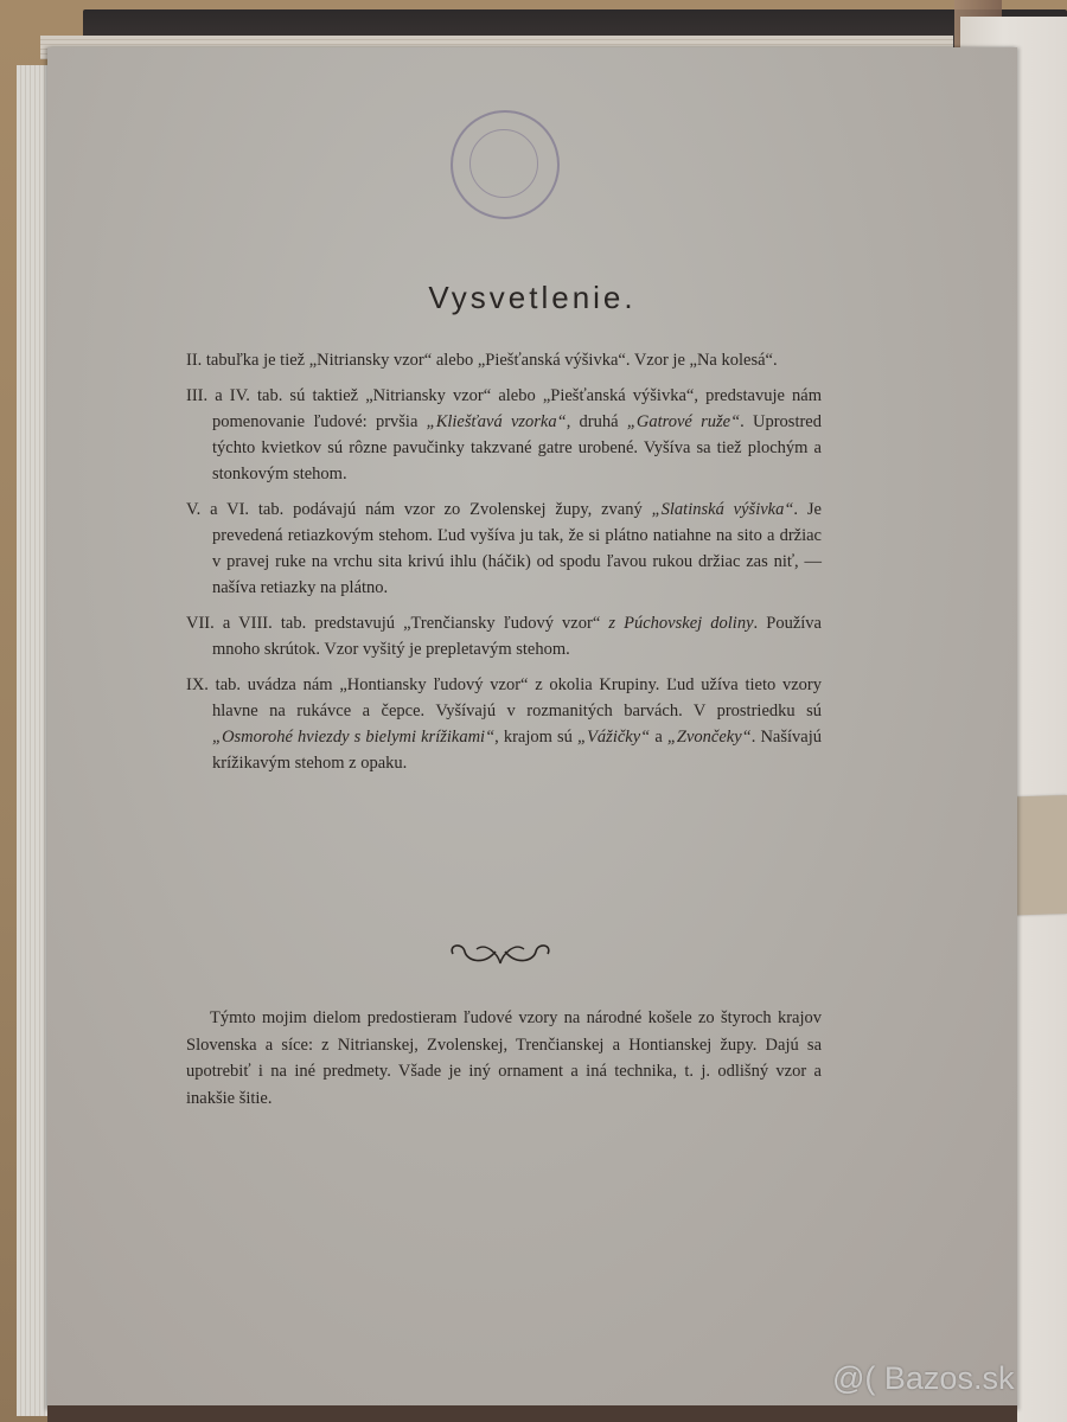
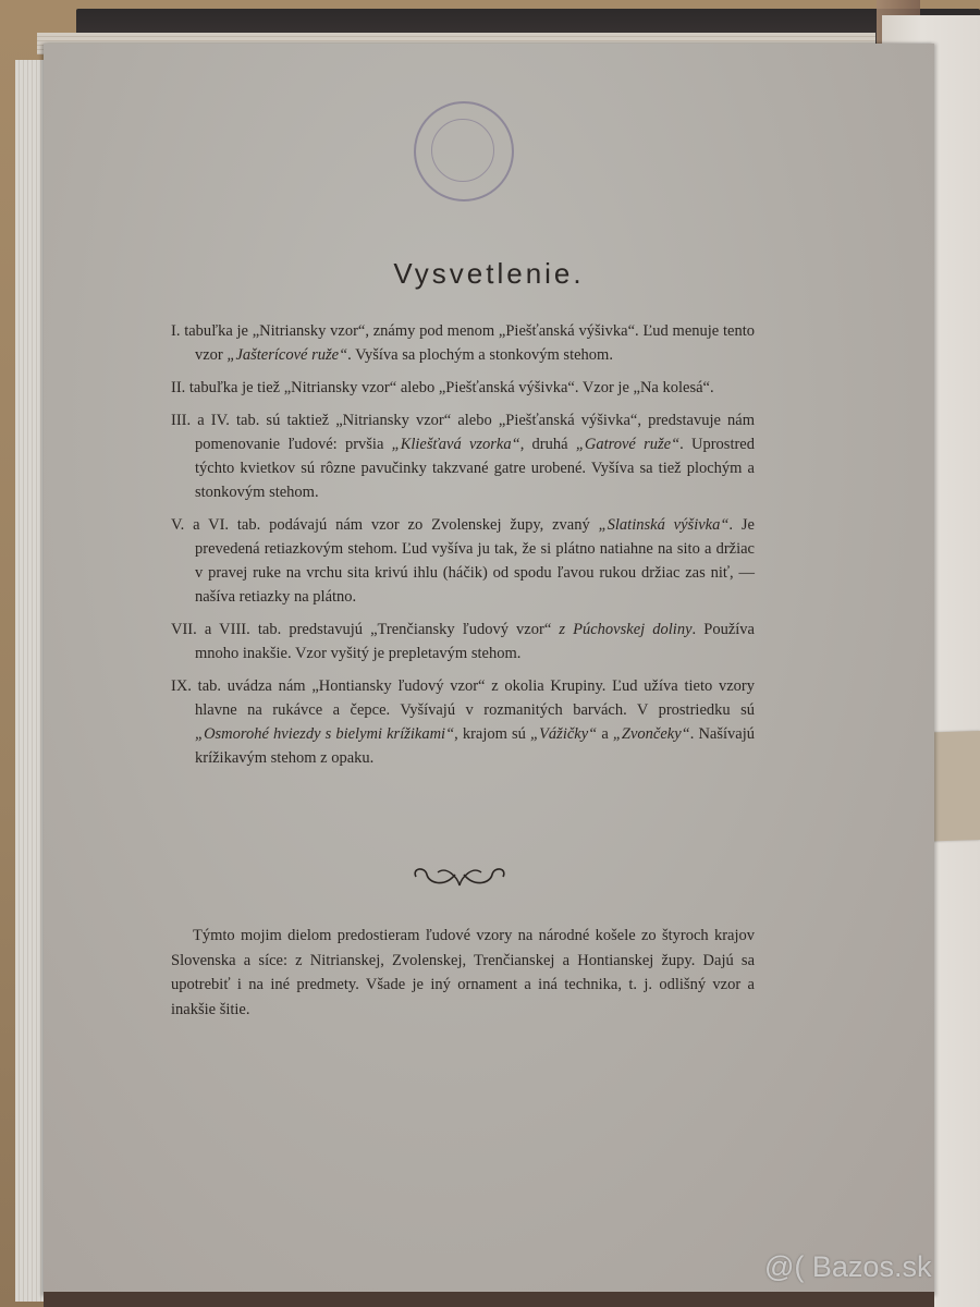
  Vysvetlenie.
+ I. tabuľka je „Nitriansky vzor“, známy pod menom „Piešťanská výšivka“. Ľud menuje tento vzor „Jašterícové ruže“. Vyšíva sa plochým a stonkovým stehom.
  II. tabuľka je tiež „Nitriansky vzor“ alebo „Piešťanská výšivka“. Vzor je „Na kolesá“.
  III. a IV. tab. sú taktiež „Nitriansky vzor“ alebo „Piešťanská výšivka“, predstavuje nám pomenovanie ľudové: prvšia „Kliešťavá vzorka“, druhá „Gatrové ruže“. Uprostred týchto kvietkov sú rôzne pavučinky takzvané gatre urobené. Vyšíva sa tiež plochým a stonkovým stehom.
  V. a VI. tab. podávajú nám vzor zo Zvolenskej župy, zvaný „Slatinská výšivka“. Je prevedená retiazkovým stehom. Ľud vyšíva ju tak, že si plátno natiahne na sito a držiac v pravej ruke na vrchu sita krivú ihlu (háčik) od spodu ľavou rukou držiac zas niť, — našíva retiazky na plátno.
- VII. a VIII. tab. predstavujú „Trenčiansky ľudový vzor“ z Púchovskej doliny. Používa mnoho skrútok. Vzor vyšitý je prepletavým stehom.
+ VII. a VIII. tab. predstavujú „Trenčiansky ľudový vzor“ z Púchovskej doliny. Používa mnoho inakšie. Vzor vyšitý je prepletavým stehom.
  IX. tab. uvádza nám „Hontiansky ľudový vzor“ z okolia Krupiny. Ľud užíva tieto vzory hlavne na rukávce a čepce. Vyšívajú v rozmanitých barvách. V prostriedku sú „Osmorohé hviezdy s bielymi krížikami“, krajom sú „Vážičky“ a „Zvončeky“. Našívajú krížikavým stehom z opaku.
  Týmto mojim dielom predostieram ľudové vzory na národné košele zo štyroch krajov Slovenska a síce: z Nitrianskej, Zvolenskej, Trenčianskej a Hontianskej župy. Dajú sa upotrebiť i na iné predmety. Všade je iný ornament a iná technika, t. j. odlišný vzor a inakšie šitie.
  @( Bazos.sk
